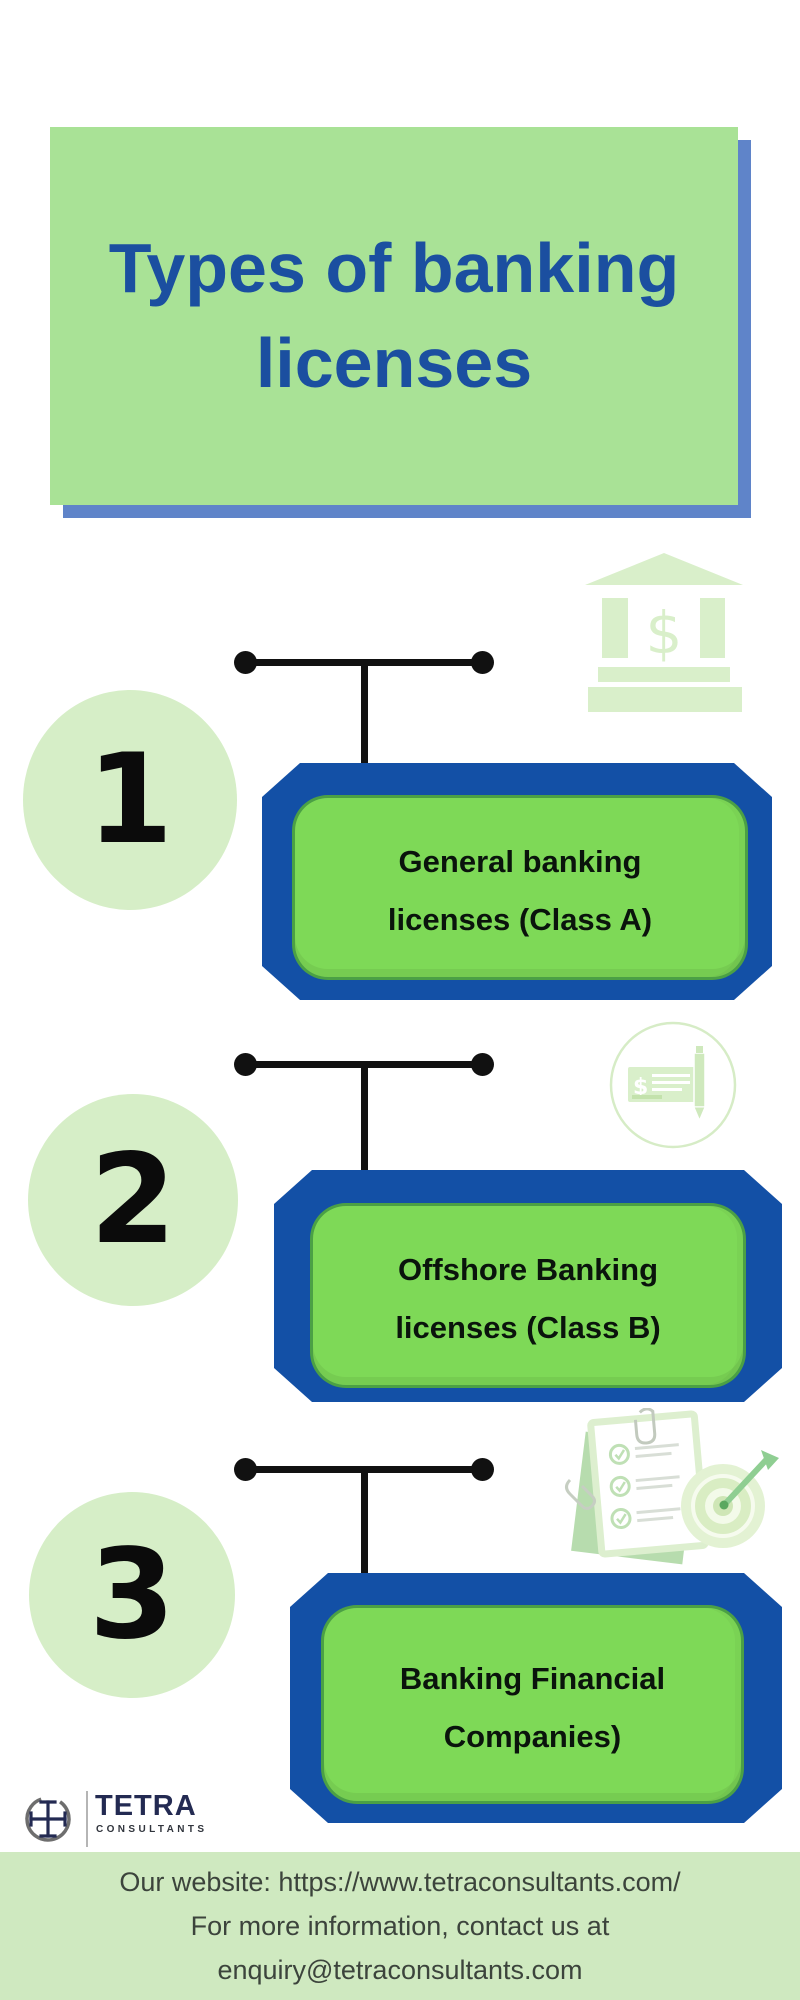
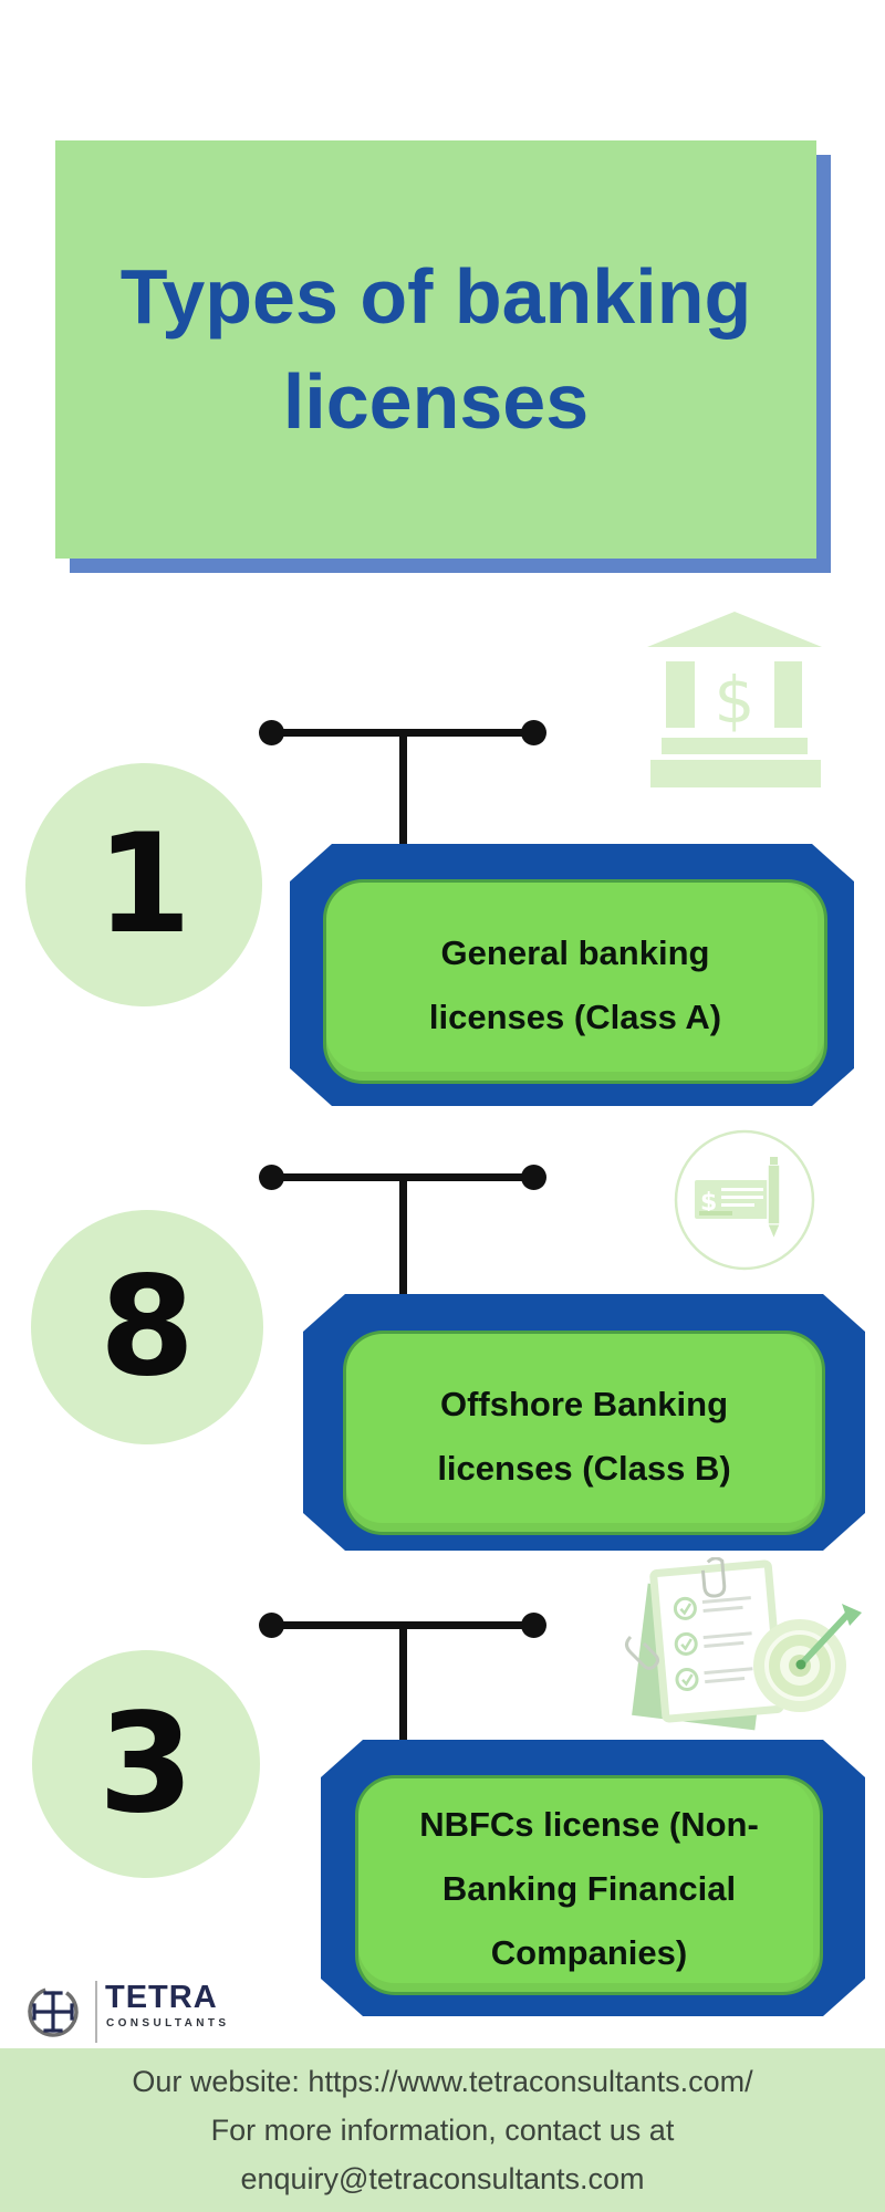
  Types of banking licenses
  $
  1
  General banking
  licenses (Class A)
  $
- 2
+ 8
  Offshore Banking
  licenses (Class B)
  3
+ NBFCs license (Non-
  Banking Financial
  Companies)
  TETRA
  CONSULTANTS
  Our website: https://www.tetraconsultants.com/
  For more information, contact us at
  enquiry@tetraconsultants.com
